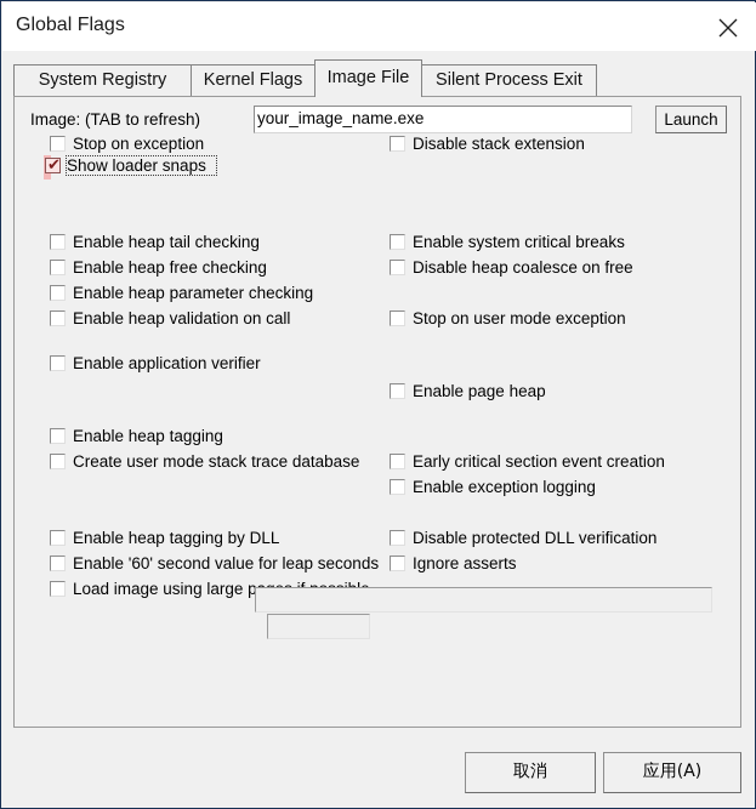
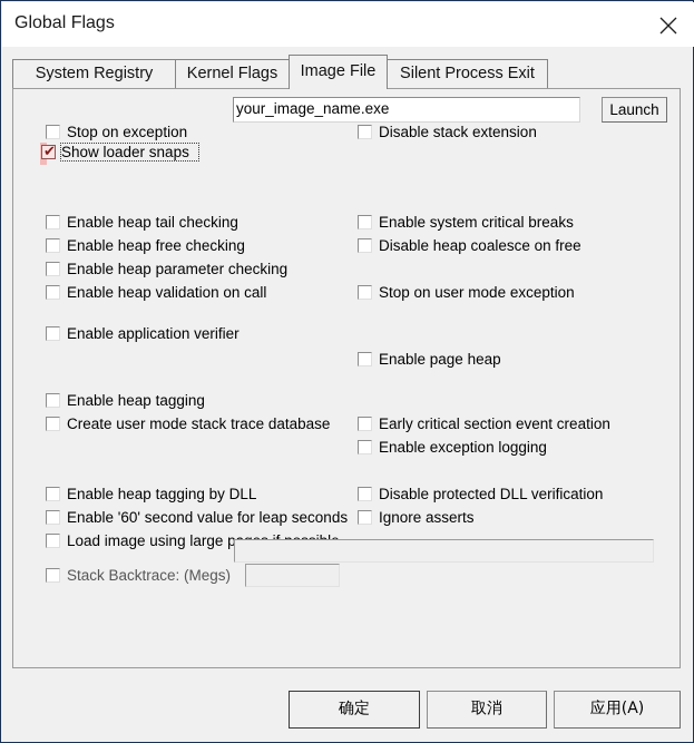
  Global Flags
  System Registry
  Kernel Flags
  Image File
  Silent Process Exit
- Image: (TAB to refresh)
  your_image_name.exe
  Launch
  Stop on exception
  ✔
  Show loader snaps
  Enable heap tail checking
  Enable heap free checking
  Enable heap parameter checking
  Enable heap validation on call
  Enable application verifier
  Enable heap tagging
  Create user mode stack trace database
  Enable heap tagging by DLL
  Enable '60' second value for leap seconds
  Disable stack extension
  Enable system critical breaks
  Disable heap coalesce on free
  Stop on user mode exception
  Enable page heap
  Early critical section event creation
  Enable exception logging
  Disable protected DLL verification
  Ignore asserts
+ Stack Backtrace: (Megs)
+ 确定
  取消
  应用(A)
